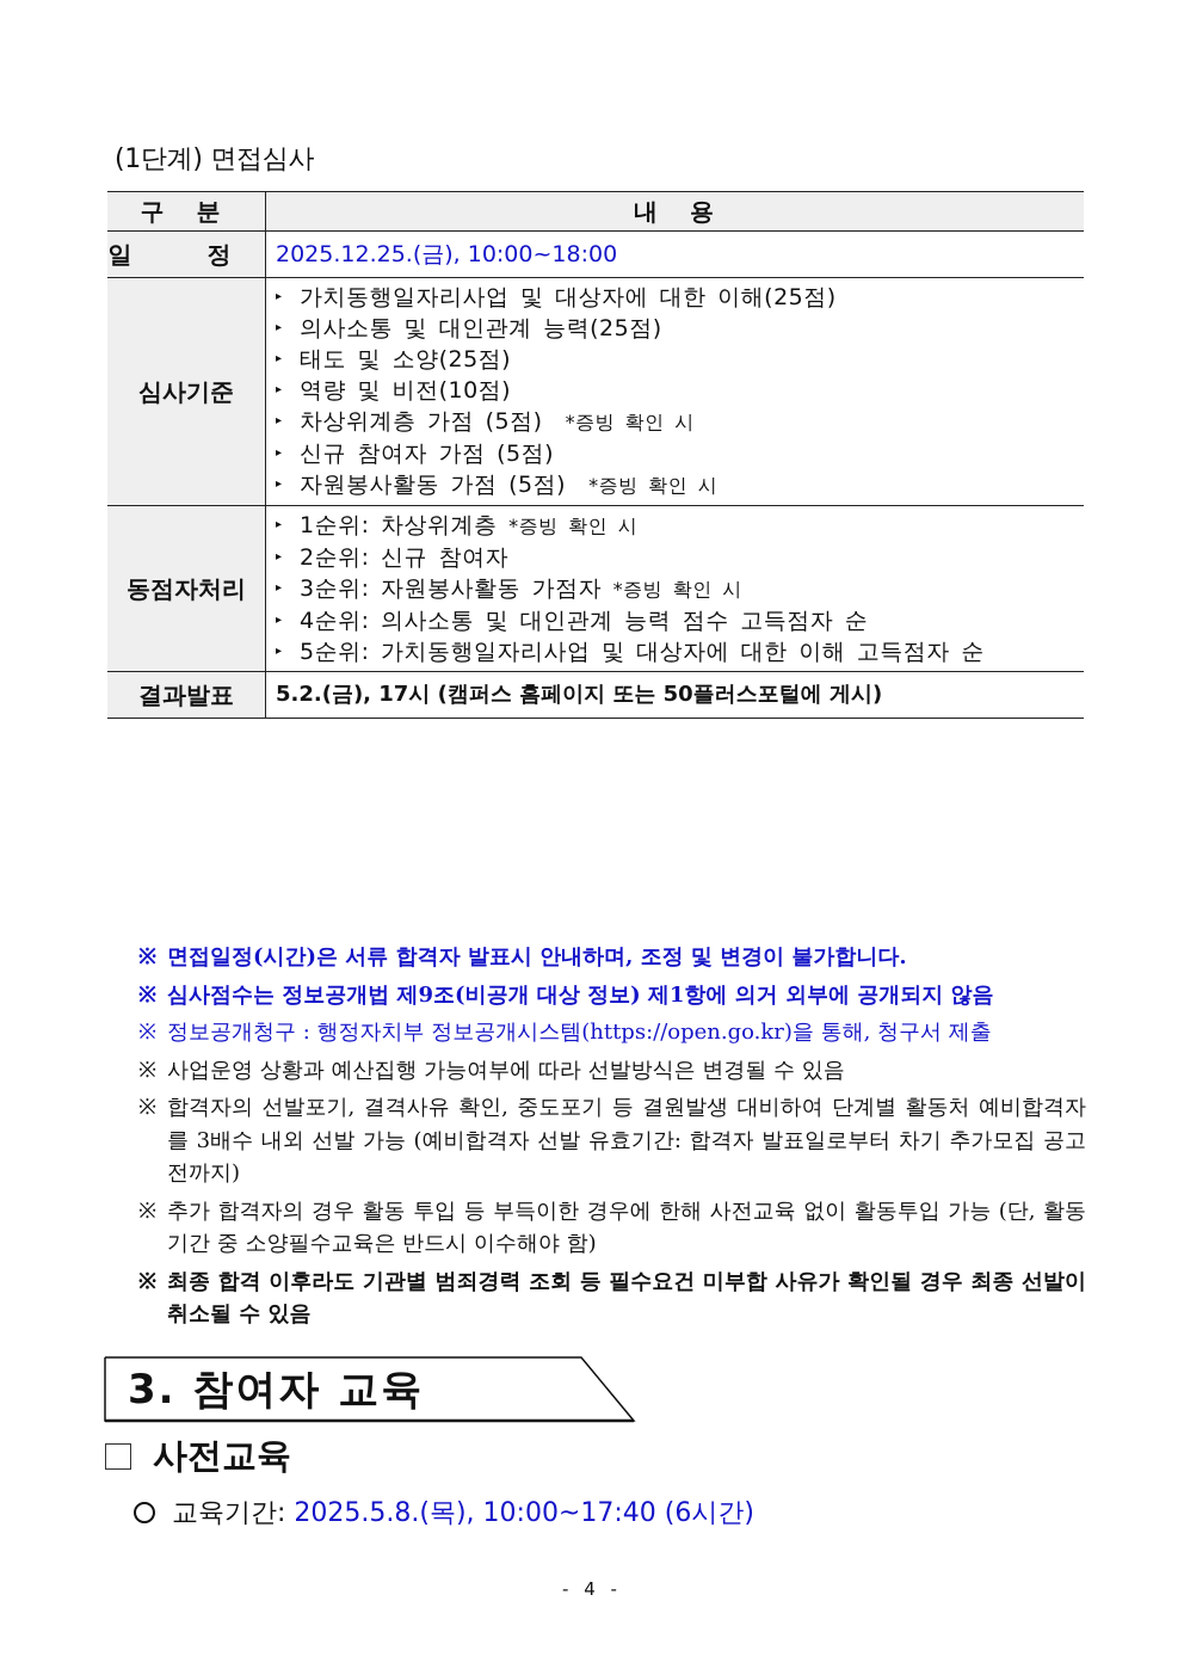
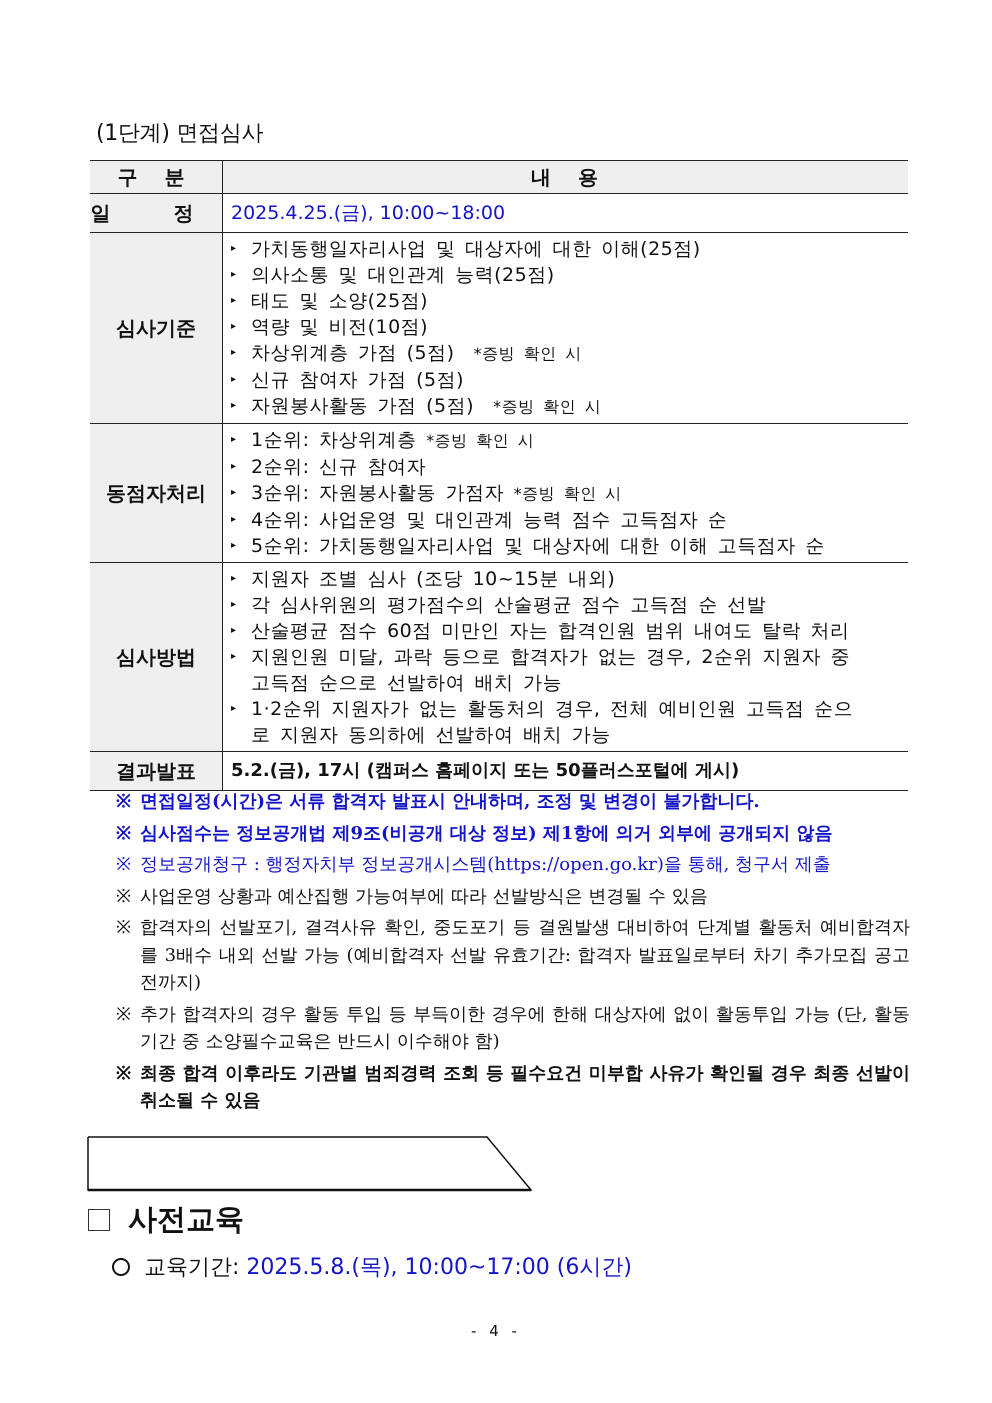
  (1단계) 면접심사
  구 분	내 용
- 일 정	2025.12.25.(금), 10:00~18:00
+ 일 정	2025.4.25.(금), 10:00~18:00
  심사기준	가치동행일자리사업 및 대상자에 대한 이해(25점) 의사소통 및 대인관계 능력(25점) 태도 및 소양(25점) 역량 및 비전(10점) 차상위계층 가점 (5점) *증빙 확인 시 신규 참여자 가점 (5점) 자원봉사활동 가점 (5점) *증빙 확인 시
- 동점자처리	1순위: 차상위계층 *증빙 확인 시 2순위: 신규 참여자 3순위: 자원봉사활동 가점자 *증빙 확인 시 4순위: 의사소통 및 대인관계 능력 점수 고득점자 순 5순위: 가치동행일자리사업 및 대상자에 대한 이해 고득점자 순
+ 동점자처리	1순위: 차상위계층 *증빙 확인 시 2순위: 신규 참여자 3순위: 자원봉사활동 가점자 *증빙 확인 시 4순위: 사업운영 및 대인관계 능력 점수 고득점자 순 5순위: 가치동행일자리사업 및 대상자에 대한 이해 고득점자 순
+ 심사방법	지원자 조별 심사 (조당 10~15분 내외) 각 심사위원의 평가점수의 산술평균 점수 고득점 순 선발 산술평균 점수 60점 미만인 자는 합격인원 범위 내여도 탈락 처리 지원인원 미달, 과락 등으로 합격자가 없는 경우, 2순위 지원자 중 고득점 순으로 선발하여 배치 가능 1·2순위 지원자가 없는 활동처의 경우, 전체 예비인원 고득점 순으로 지원자 동의하에 선발하여 배치 가능
  결과발표	5.2.(금), 17시 (캠퍼스 홈페이지 또는 50플러스포털에 게시)
  ※
  면접일정(시간)은 서류 합격자 발표시 안내하며, 조정 및 변경이 불가합니다.
  ※
  심사점수는 정보공개법 제9조(비공개 대상 정보) 제1항에 의거 외부에 공개되지 않음
  ※
  정보공개청구 : 행정자치부 정보공개시스템(https://open.go.kr)을 통해, 청구서 제출
  ※
  사업운영 상황과 예산집행 가능여부에 따라 선발방식은 변경될 수 있음
  ※
  합격자의 선발포기, 결격사유 확인, 중도포기 등 결원발생 대비하여 단계별 활동처 예비합격자를 3배수 내외 선발 가능 (예비합격자 선발 유효기간: 합격자 발표일로부터 차기 추가모집 공고 전까지)
  ※
- 추가 합격자의 경우 활동 투입 등 부득이한 경우에 한해 사전교육 없이 활동투입 가능 (단, 활동기간 중 소양필수교육은 반드시 이수해야 함)
+ 추가 합격자의 경우 활동 투입 등 부득이한 경우에 한해 대상자에 없이 활동투입 가능 (단, 활동기간 중 소양필수교육은 반드시 이수해야 함)
  ※
  최종 합격 이후라도 기관별 범죄경력 조회 등 필수요건 미부합 사유가 확인될 경우 최종 선발이 취소될 수 있음
- 3. 참여자 교육
  사전교육
  교육기간:
- 2025.5.8.(목), 10:00~17:40 (6시간)
+ 2025.5.8.(목), 10:00~17:00 (6시간)
  - 4 -
